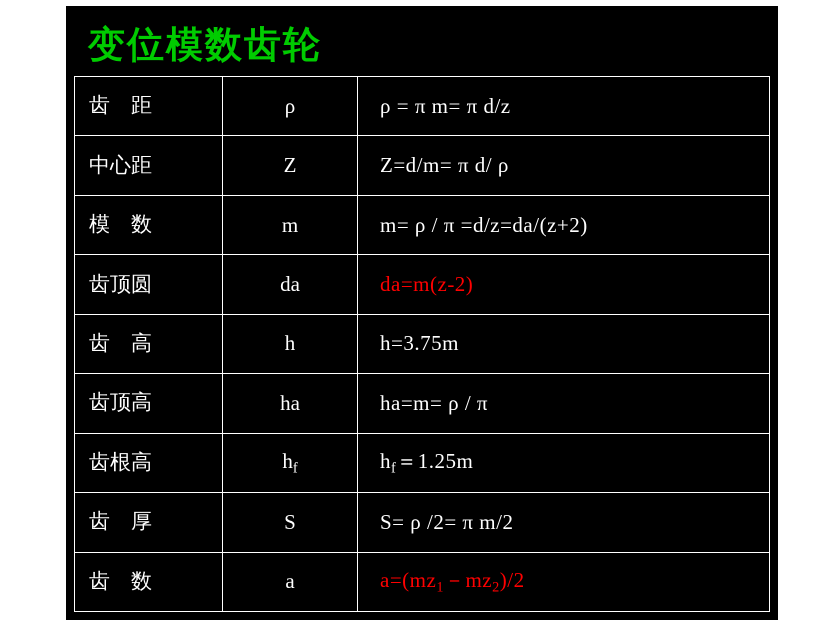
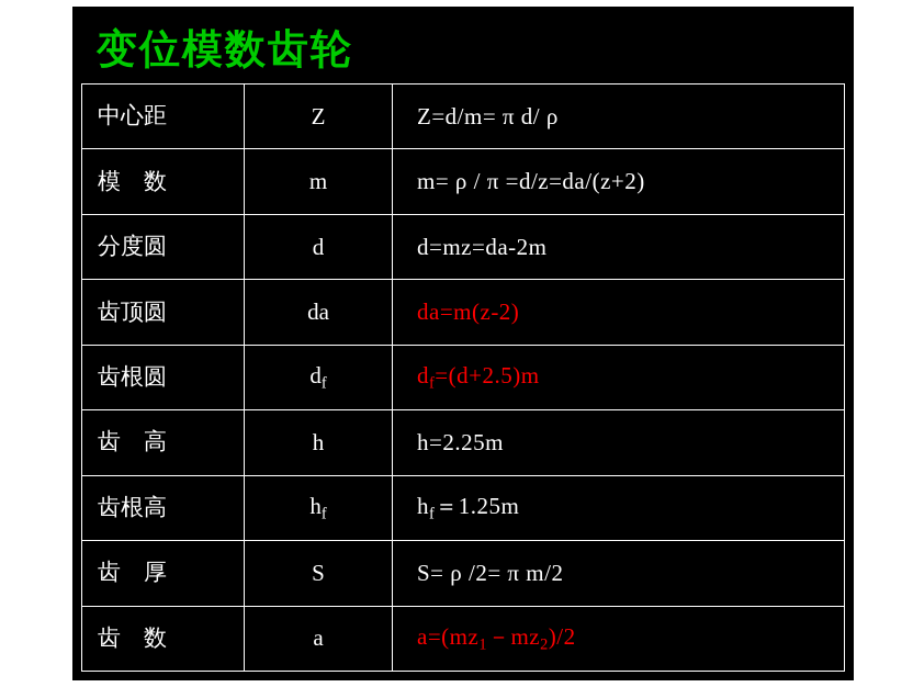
  变位模数齿轮
- 齿 距	ρ	ρ = π m= π d/z
  中心距	Z	Z=d/m= π d/ ρ
  模 数	m	m= ρ / π =d/z=da/(z+2)
+ 分度圆	d	d=mz=da-2m
  齿顶圆	da	da=m(z-2)
+ 齿根圆	df	df=(d+2.5)m
- 齿 高	h	h=3.75m
+ 齿 高	h	h=2.25m
- 齿顶高	ha	ha=m= ρ / π
  齿根高	hf	hf＝1.25m
  齿 厚	S	S= ρ /2= π m/2
  齿 数	a	a=(mz1－mz2)/2
